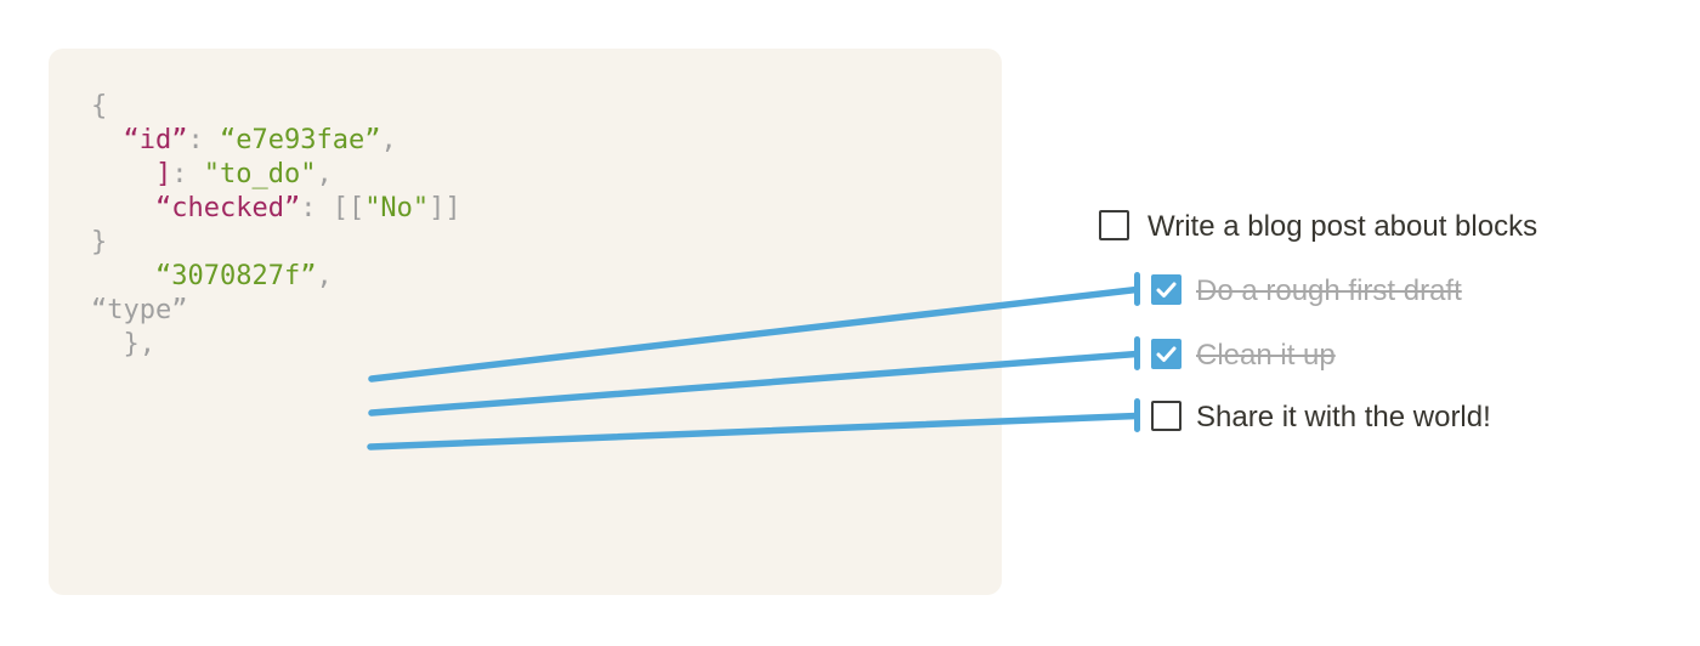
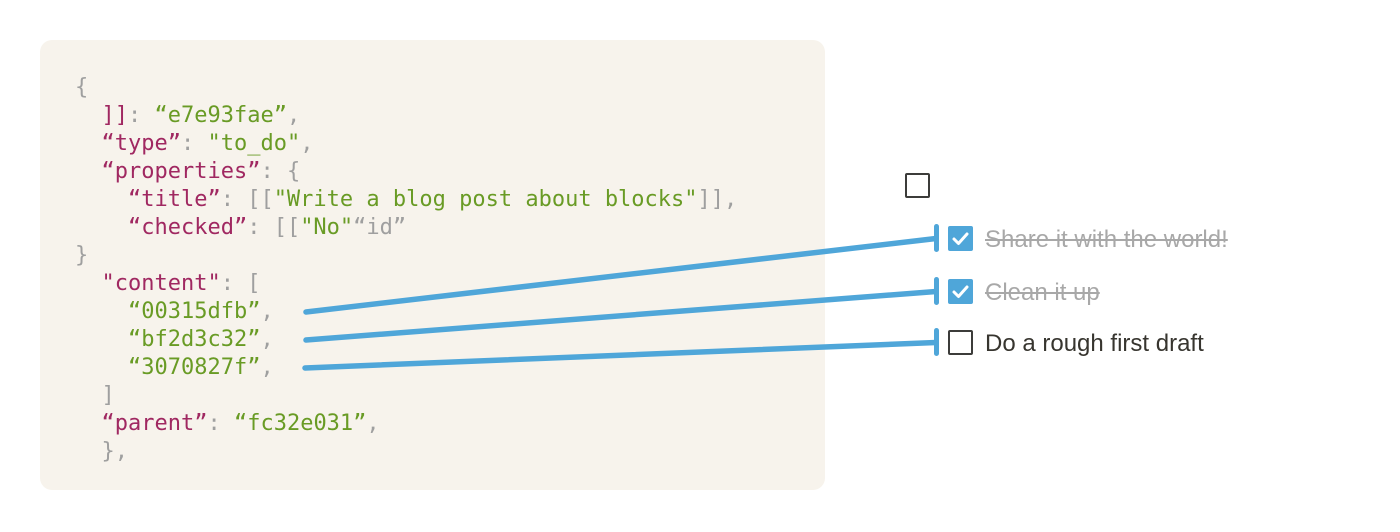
  {
- “id”: “e7e93fae”,
+ ]]: “e7e93fae”,
- ]: "to_do",
+ “type”: "to_do",
+ “properties”: {
+ “title”: [["Write a blog post about blocks"]],
- “checked”: [["No"]]
+ “checked”: [["No"“id”
  }
+ "content": [
+ “00315dfb”,
+ “bf2d3c32”,
  “3070827f”,
- “type”
+ ]
+ “parent”: “fc32e031”,
  },
- Write a blog post about blocks
- Do a rough first draft
+ Share it with the world!
  Clean it up
- Share it with the world!
+ Do a rough first draft
